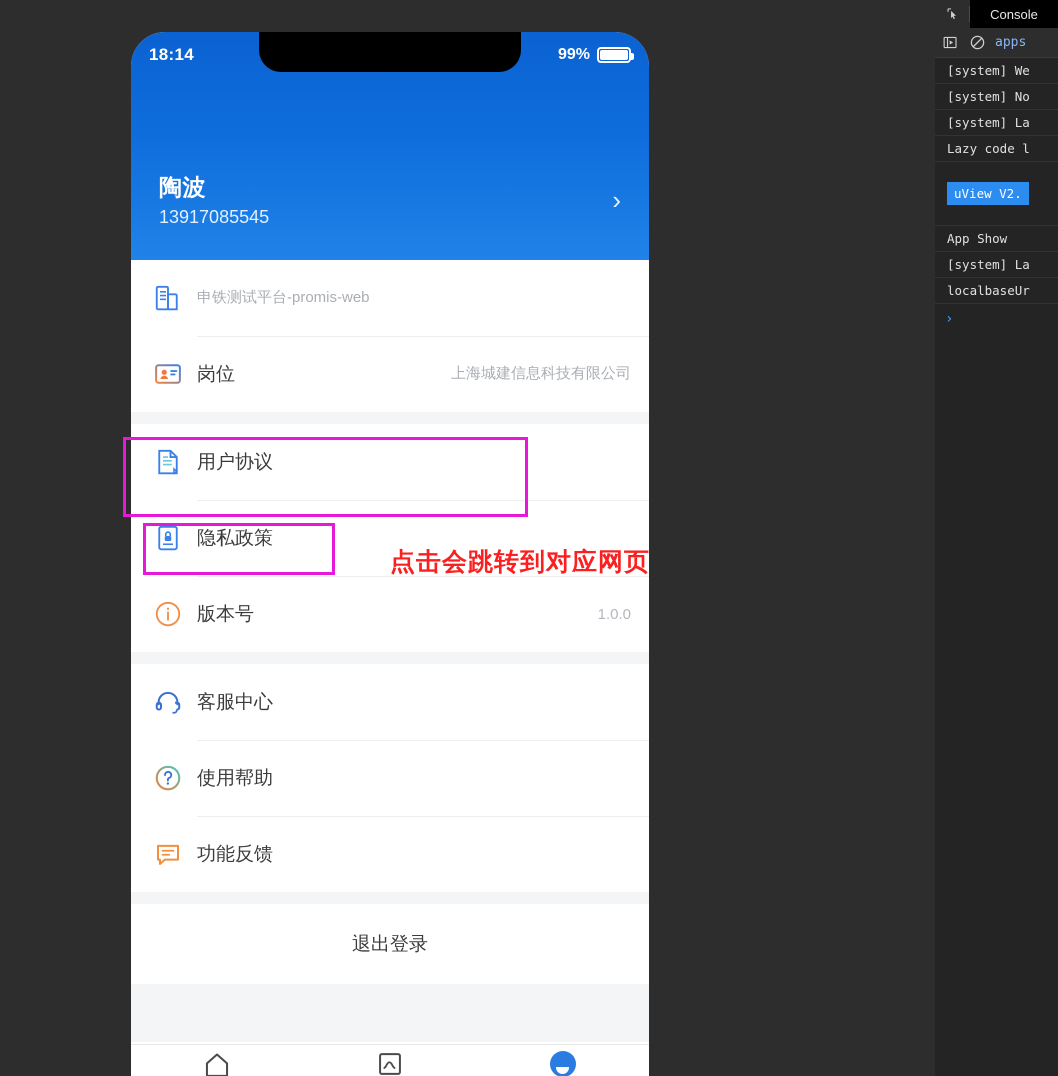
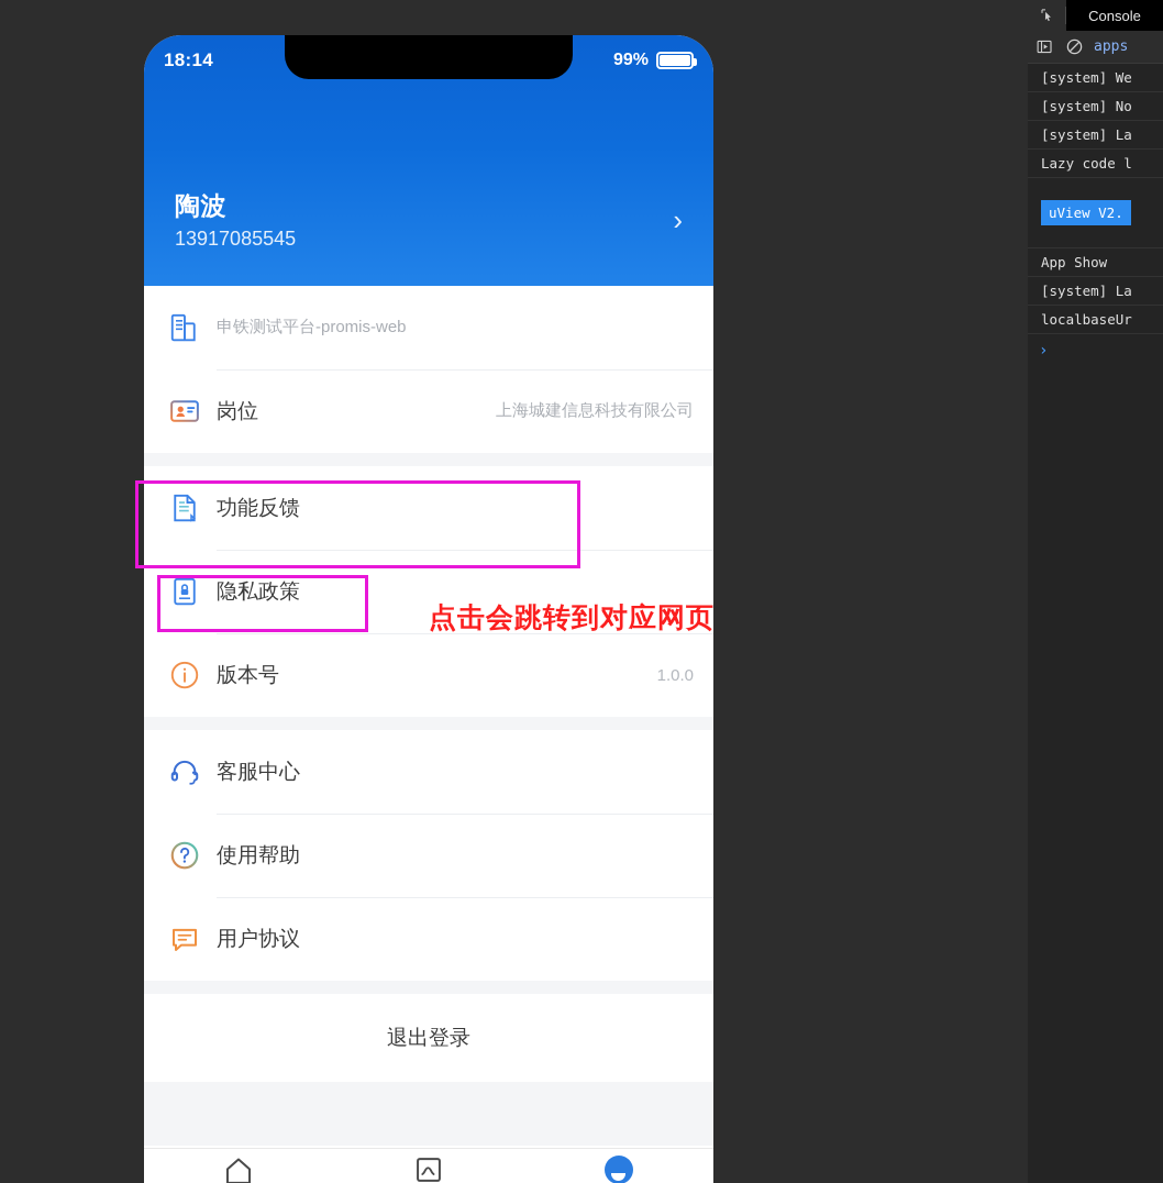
  18:14
  99%
  陶波
  13917085545
  ›
  申铁测试平台-promis-web
  岗位
  上海城建信息科技有限公司
- 用户协议
+ 功能反馈
  隐私政策
  版本号
  1.0.0
  客服中心
  使用帮助
- 功能反馈
+ 用户协议
  退出登录
  点击会跳转到对应网页
  Console
  apps
  [system] We
  [system] No
  [system] La
  Lazy code l
  uView V2.
  App Show
  [system] La
  localbaseUr
  ›
